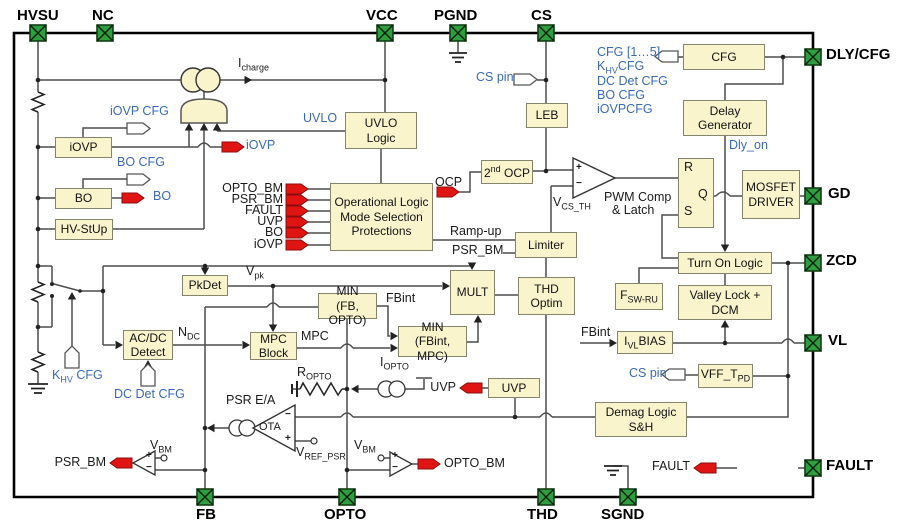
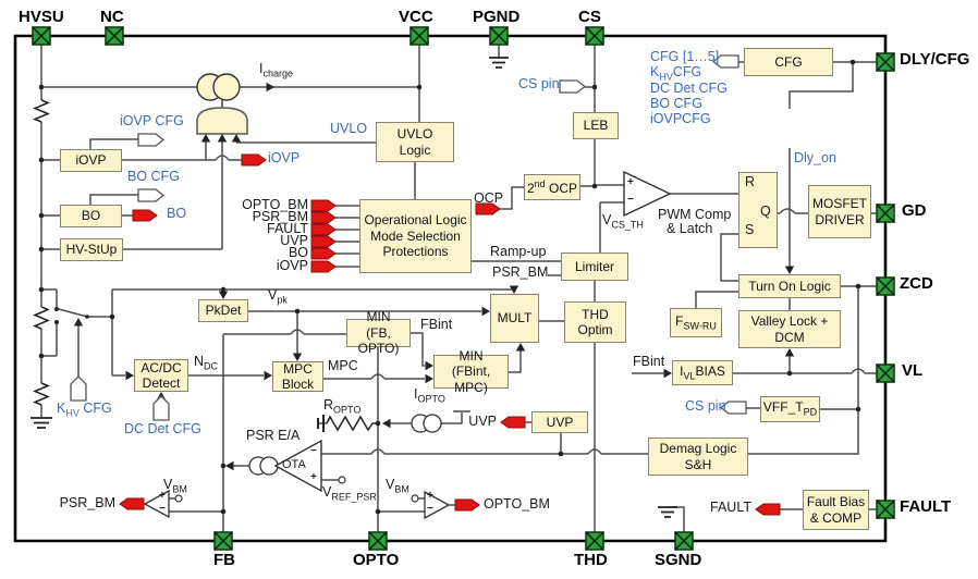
  iOVP
  BO
  HV-StUp
  UVLO
  Logic
  CFG
- Delay
- Generator
  LEB
  2nd OCP
  Operational Logic
  Mode Selection
  Protections
  Limiter
  MOSFET
  DRIVER
  Turn On Logic
  Valley Lock +
  DCM
  FSW-RU
  IVLBIAS
  VFF_TPD
  MULT
  THD
  Optim
  MIN
  (FB, OPTO)
  MIN
  (FBint, MPC)
  MPC
  Block
  AC/DC
  Detect
  PkDet
  UVP
  Demag Logic
  S&H
+ Fault Bias
+ & COMP
  HVSU
  NC
  VCC
  PGND
  CS
  DLY/CFG
  GD
  ZCD
  VL
  FAULT
  FB
  OPTO
  THD
  SGND
  iOVP CFG
  BO CFG
  UVLO
  CS pin
  iOVP
  BO
  CFG [1…5]
  KHVCFG
  DC Det CFG
  BO CFG
  iOVPCFG
  Dly_on
  CS pin
  KHV CFG
  DC Det CFG
  Icharge
  OPTO_BM
  PSR_BM
  FAULT
  UVP
  BO
  iOVP
  OCP
  Ramp-up
  PSR_BM
  VCS_TH
  PWM Comp
  & Latch
  R
  Q
  S
  Vpk
  NDC
  MPC
  FBint
  FBint
  VBM
  VBM
  PSR E/A
  OTA
  VREF_PSR
  ROPTO
  IOPTO
  UVP
  FAULT
  PSR_BM
  OPTO_BM
  +
  −
  −
  +
  +
  −
  +
  −
